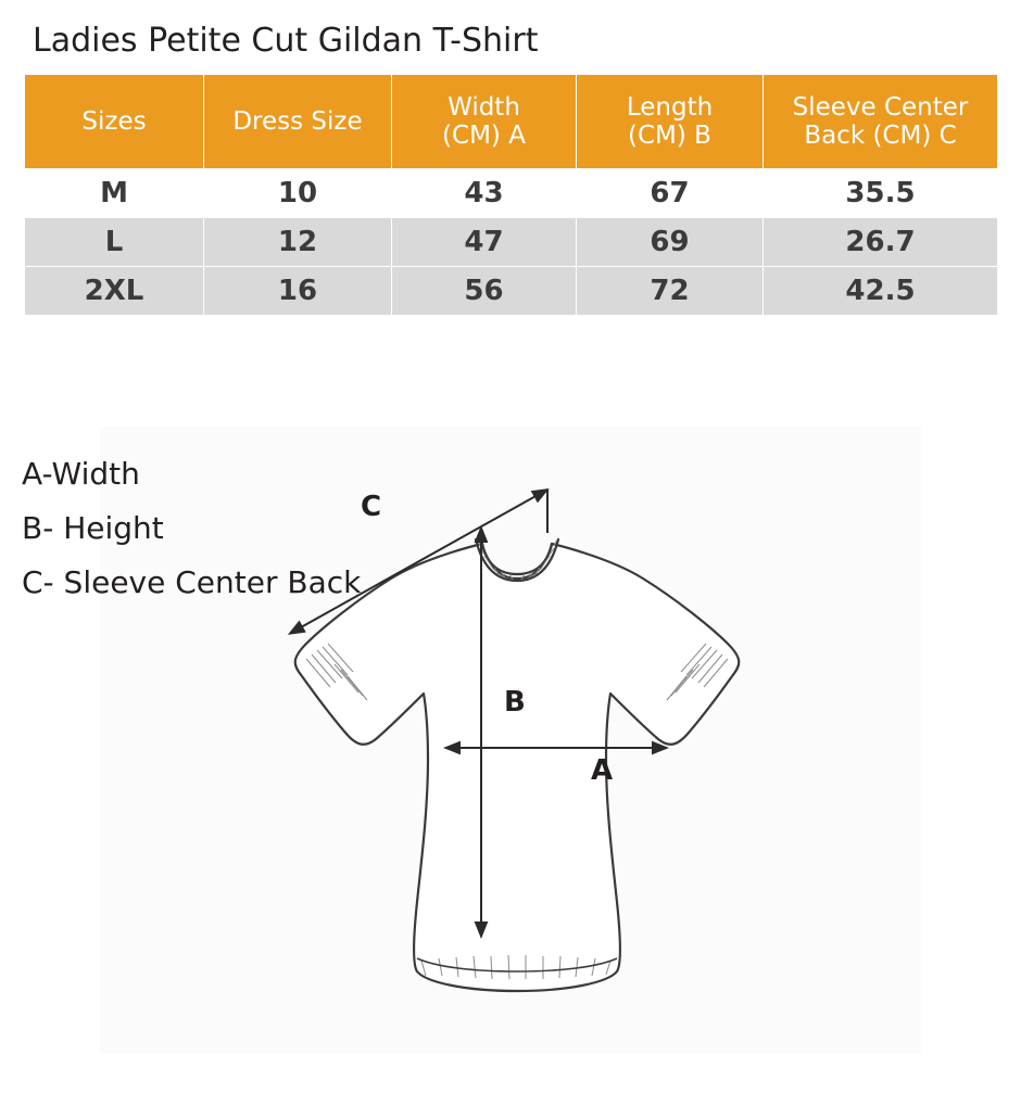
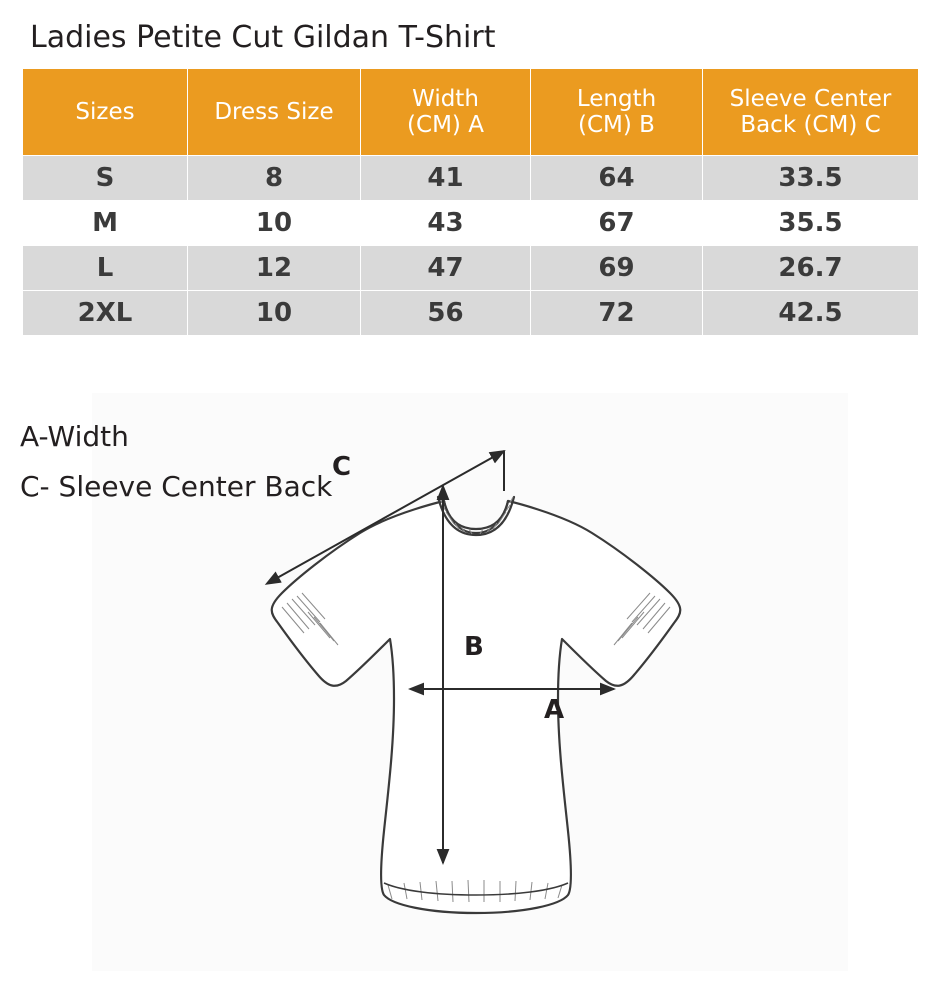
  Ladies Petite Cut Gildan T-Shirt
  Sizes	Dress Size	Width (CM) A	Length (CM) B	Sleeve Center Back (CM) C
+ S	8	41	64	33.5
  M	10	43	67	35.5
  L	12	47	69	26.7
- 2XL	16	56	72	42.5
+ 2XL	10	56	72	42.5
  A
  B
  C
  A-Width
- B- Height
  C- Sleeve Center Back
